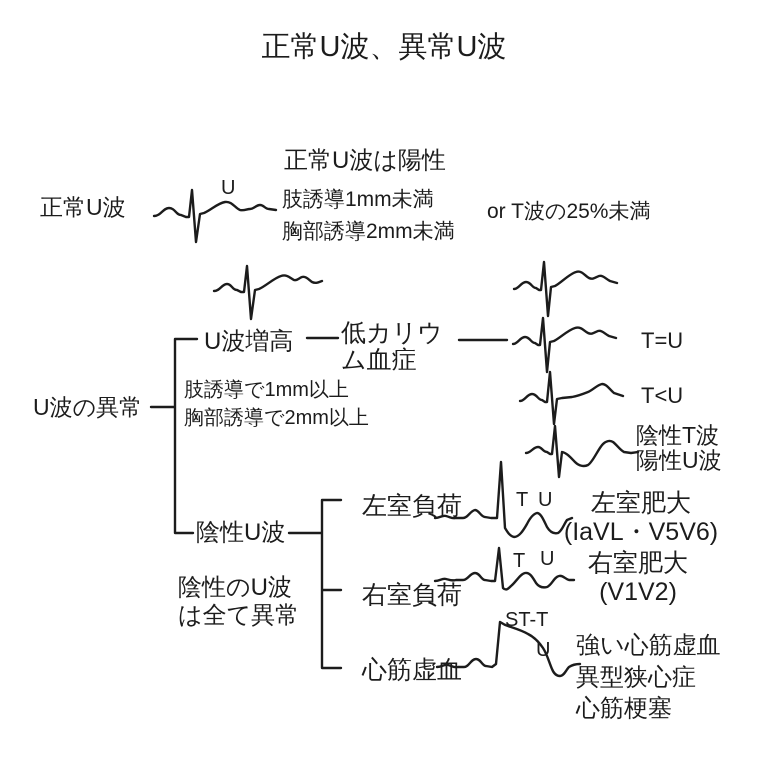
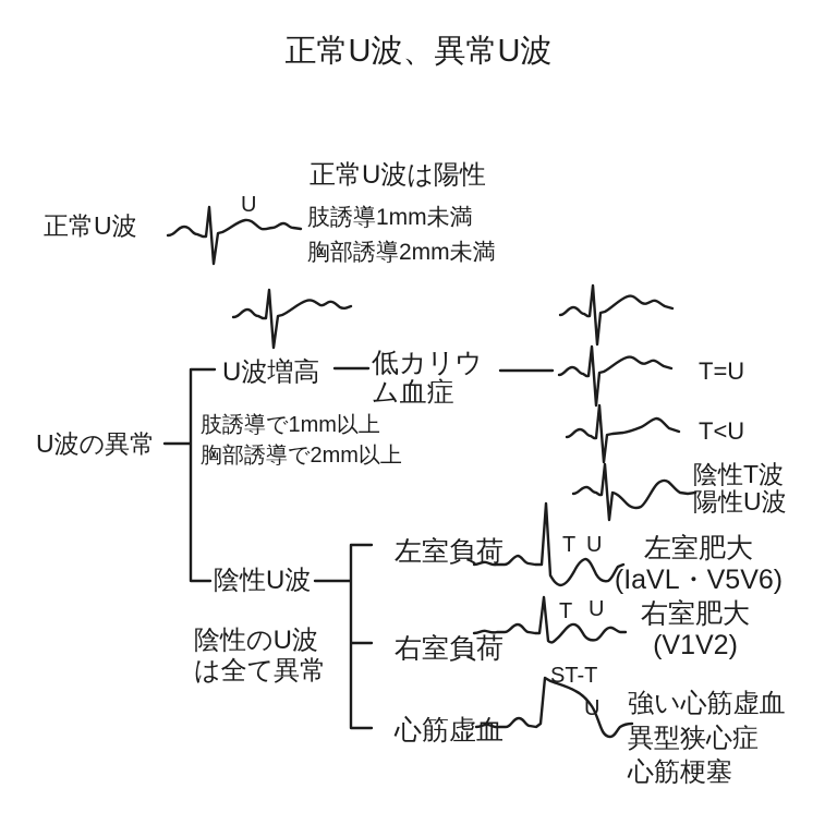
  正常U波、異常U波
  正常U波
  U
  正常U波は陽性
  肢誘導1mm未満
  胸部誘導2mm未満
- or T波の25%未満
  U波の異常
  U波増高
  肢誘導で1mm以上
  胸部誘導で2mm以上
  低カリウ
  ム血症
  T=U
  T<U
  陰性T波
  陽性U波
  陰性U波
  陰性のU波
  は全て異常
  左室負荷
  T
  U
  左室肥大
  (IaVL・V5V6)
  右室負荷
  T
  U
  右室肥大
  (V1V2)
  心筋虚血
  ST-T
  U
  強い心筋虚血
  異型狭心症
  心筋梗塞
